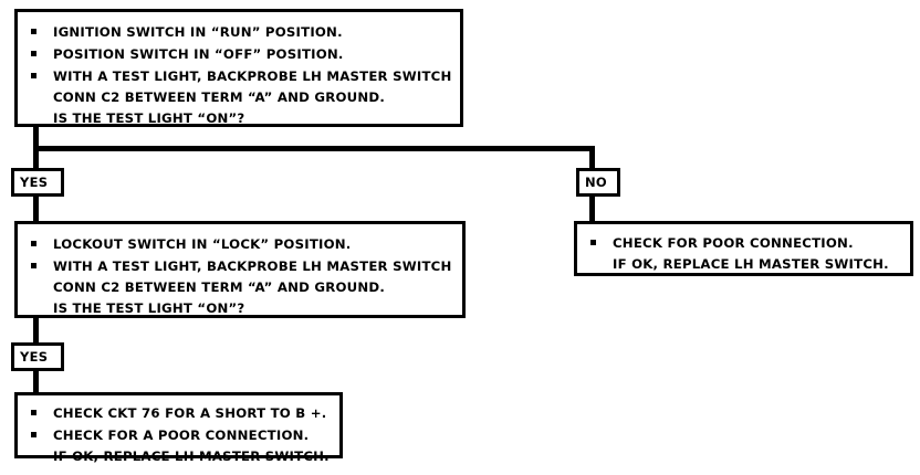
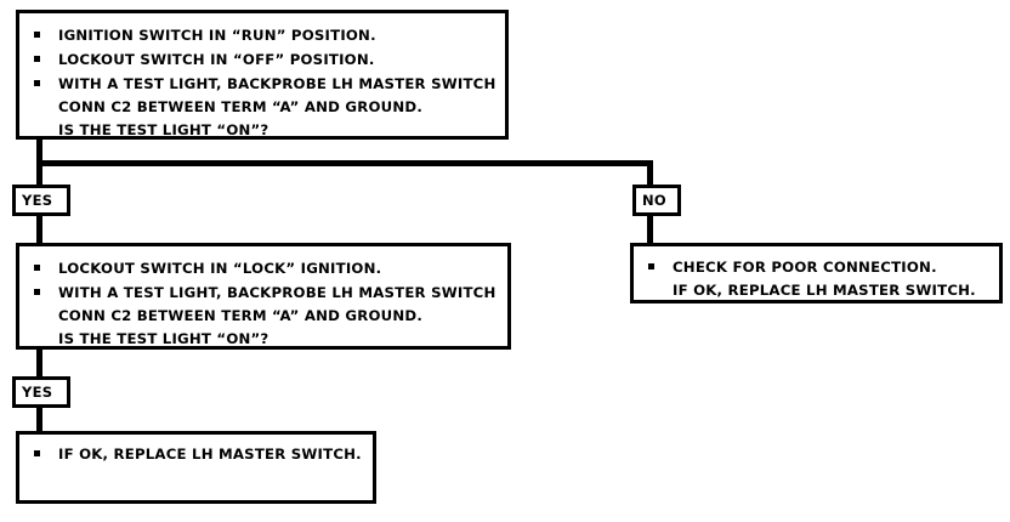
  IGNITION SWITCH IN “RUN” POSITION.
- POSITION SWITCH IN “OFF” POSITION.
+ LOCKOUT SWITCH IN “OFF” POSITION.
  WITH A TEST LIGHT, BACKPROBE LH MASTER SWITCH
  CONN C2 BETWEEN TERM “A” AND GROUND.
  IS THE TEST LIGHT “ON”?
  YES
  NO
- LOCKOUT SWITCH IN “LOCK” POSITION.
+ LOCKOUT SWITCH IN “LOCK” IGNITION.
  WITH A TEST LIGHT, BACKPROBE LH MASTER SWITCH
  CONN C2 BETWEEN TERM “A” AND GROUND.
  IS THE TEST LIGHT “ON”?
  CHECK FOR POOR CONNECTION.
  IF OK, REPLACE LH MASTER SWITCH.
  YES
- CHECK CKT 76 FOR A SHORT TO B +.
- CHECK FOR A POOR CONNECTION.
  IF OK, REPLACE LH MASTER SWITCH.
